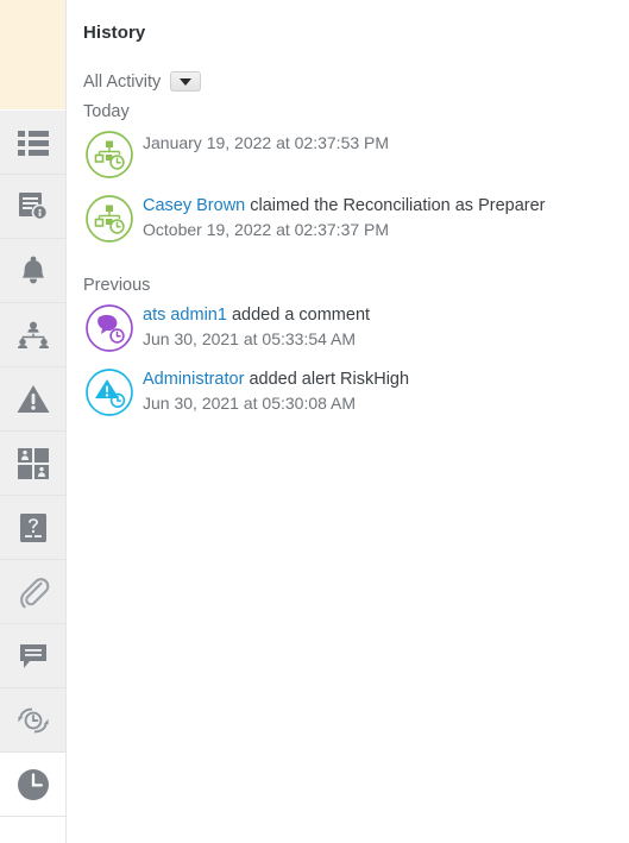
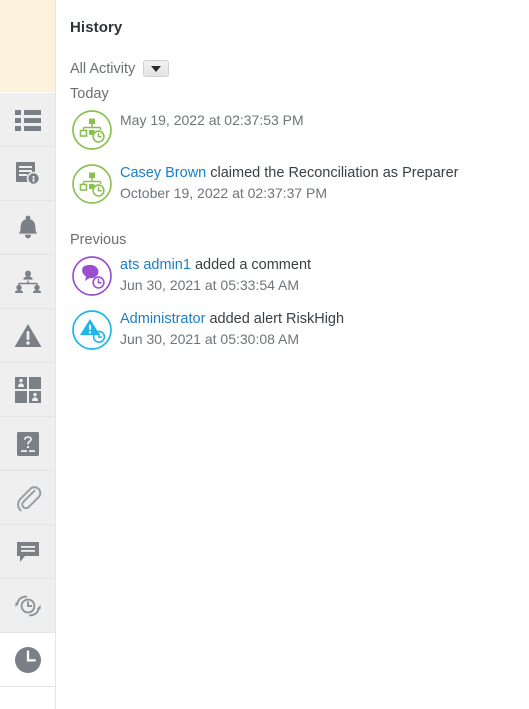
  History
  All Activity
  Today
- January 19, 2022 at 02:37:53 PM
+ May 19, 2022 at 02:37:53 PM
  Casey Brown claimed the Reconciliation as Preparer
  October 19, 2022 at 02:37:37 PM
  Previous
  ats admin1 added a comment
  Jun 30, 2021 at 05:33:54 AM
  Administrator added alert RiskHigh
  Jun 30, 2021 at 05:30:08 AM
